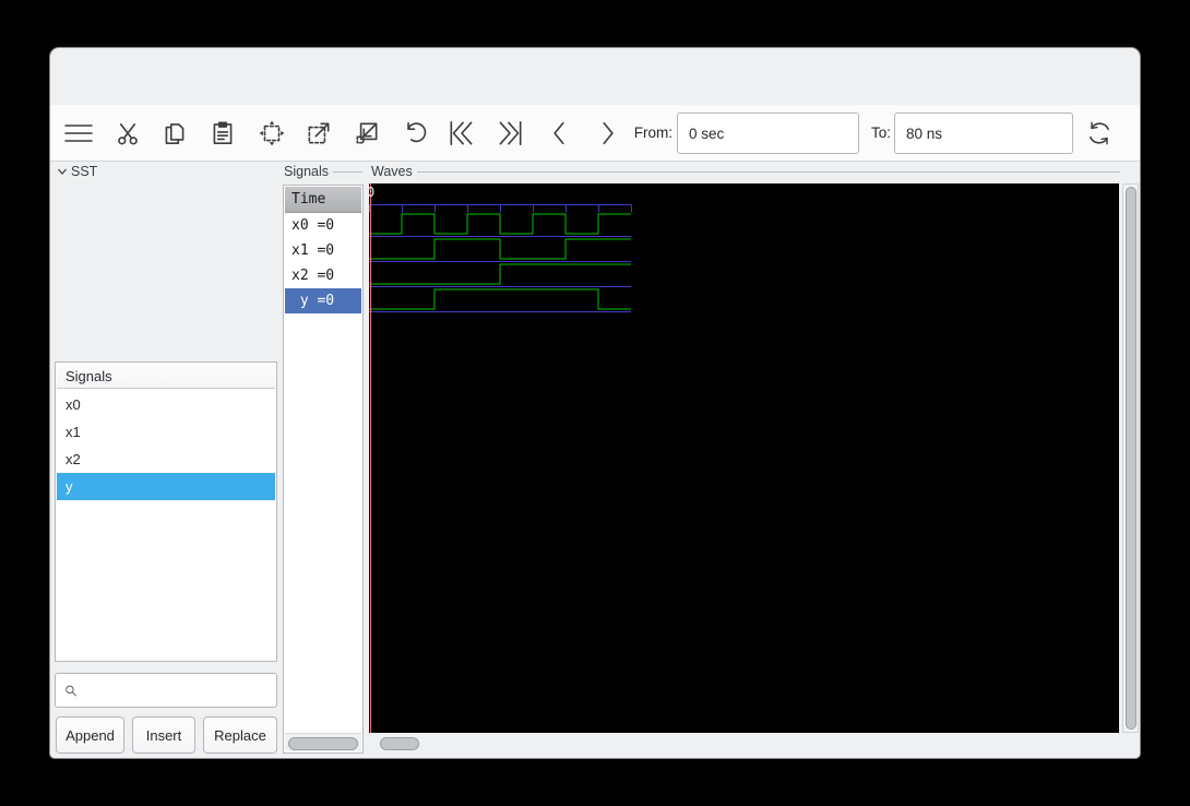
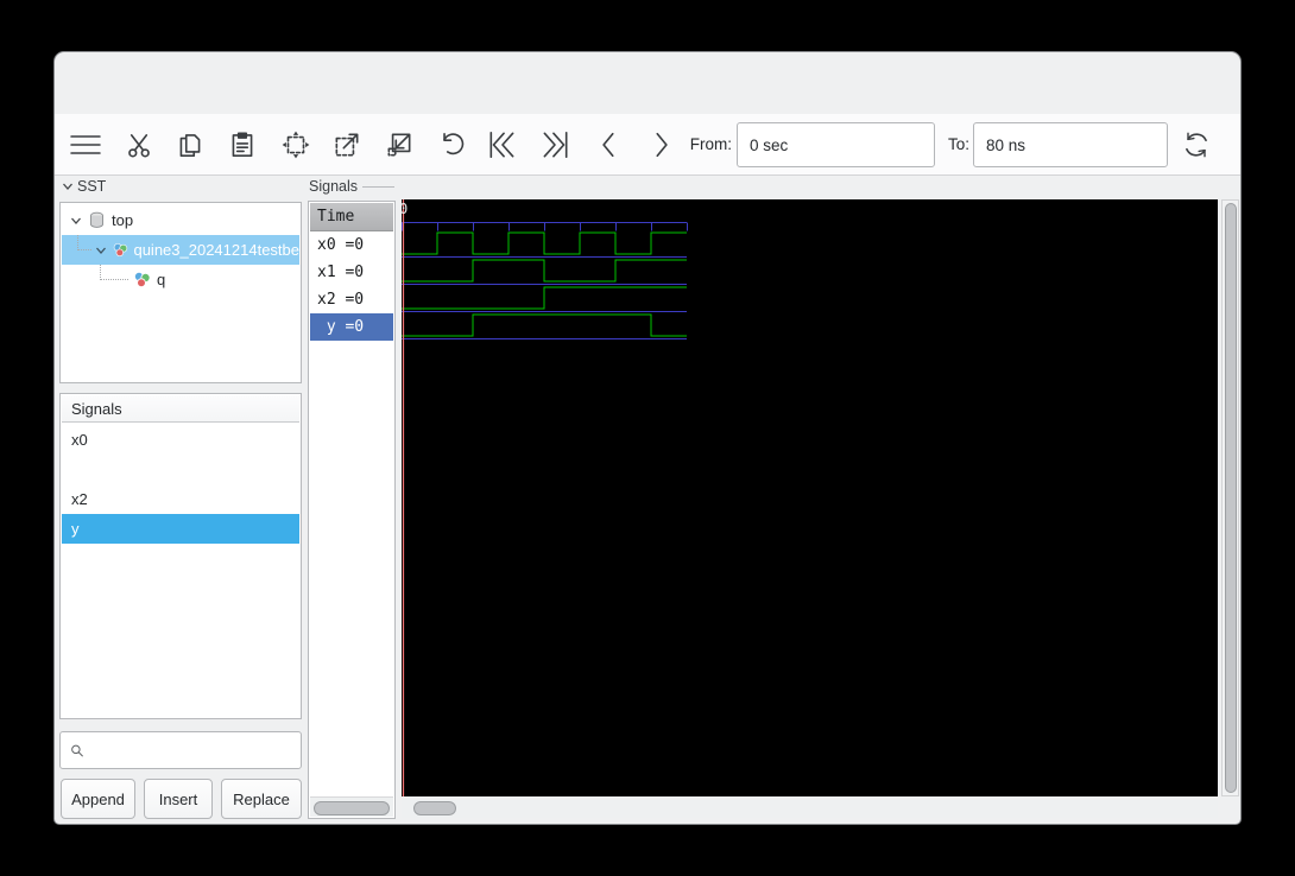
  From:
  0 sec
  To:
  80 ns
  SST
+ top
+ quine3_20241214testbe
+ q
  Signals
  x0
- x1
  x2
  y
  Append
  Insert
  Replace
  Signals
  Time
  x0 =0
  x1 =0
  x2 =0
  y =0
- Waves
  0
